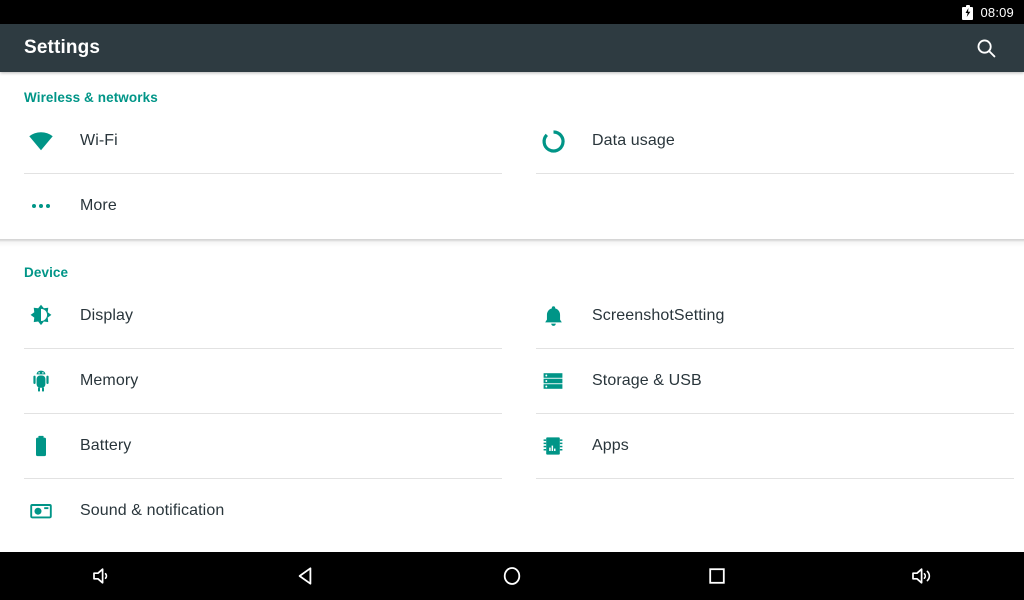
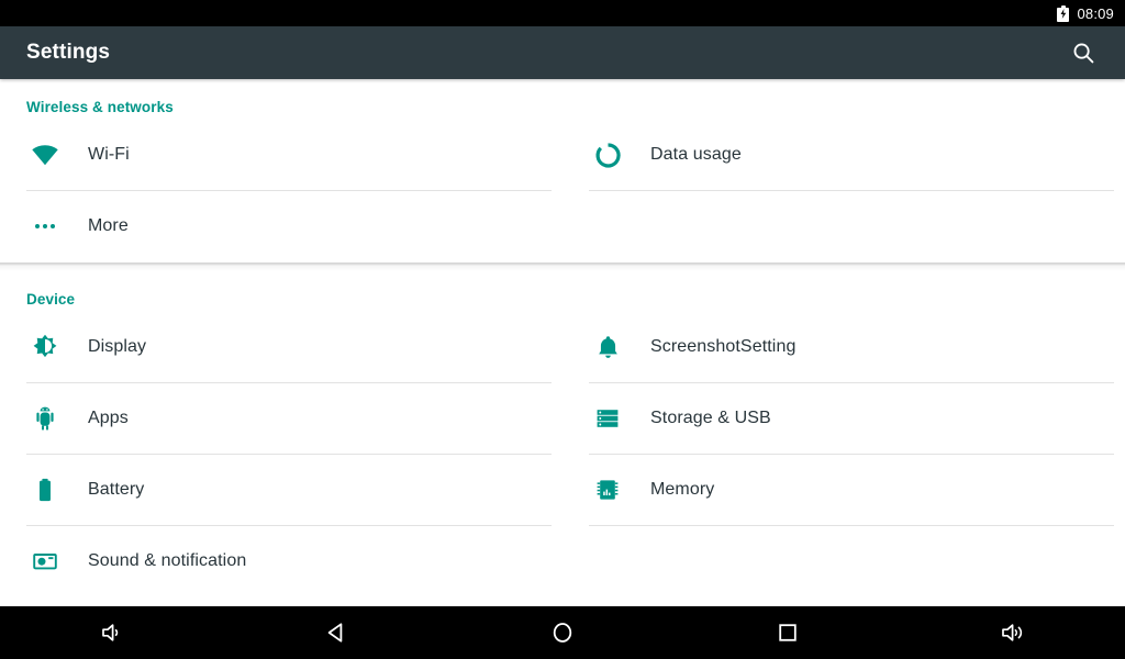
  08:09
  Settings
  Wireless & networks
  Wi-Fi
  Data usage
  More
  Device
  Display
  ScreenshotSetting
- Memory
+ Apps
  Storage & USB
  Battery
- Apps
+ Memory
  Sound & notification
